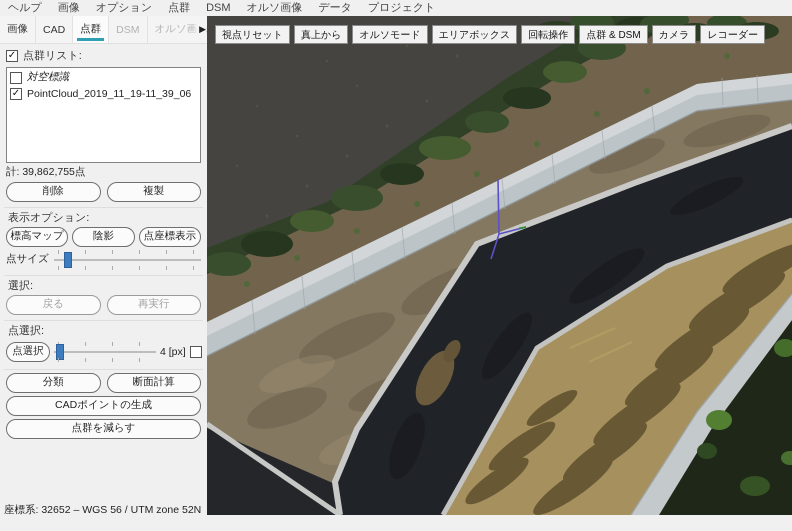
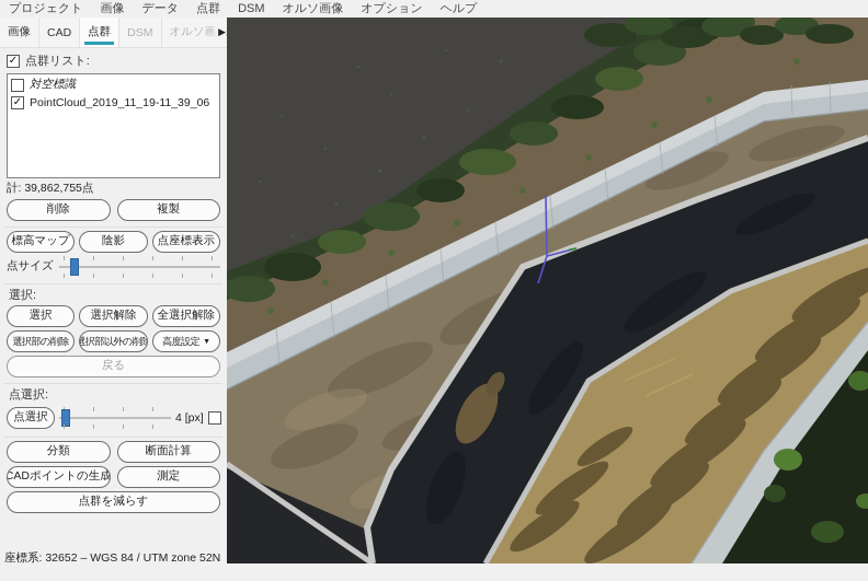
- ヘルプ
+ プロジェクト
  画像
- オプション
+ データ
  点群
  DSM
  オルソ画像
- データ
+ オプション
- プロジェクト
+ ヘルプ
  画像
  CAD
  点群
  DSM
  オルソ画
  ▶
  ✓
  点群リスト:
  ✓
  対空標識
  ✓
  PointCloud_2019_11_19-11_39_06
  計: 39,862,755点
  削除
  複製
- 表示オプション:
  標高マップ
  陰影
  点座標表示
  点サイズ
  選択:
+ 選択
+ 選択解除
+ 全選択解除
+ 選択部の削除
+ 選択部以外の削除
+ 高度設定
  戻る
- 再実行
  点選択:
  点選択
  4 [px]
  ✓
  分類
  断面計算
  CADポイントの生成
+ 測定
  点群を減らす
- 座標系: 32652 – WGS 56 / UTM zone 52N
+ 座標系: 32652 – WGS 84 / UTM zone 52N
- 視点リセット
- 真上から
- オルソモード
- エリアボックス
- 回転操作
- 点群 & DSM
- カメラ
- レコーダー
